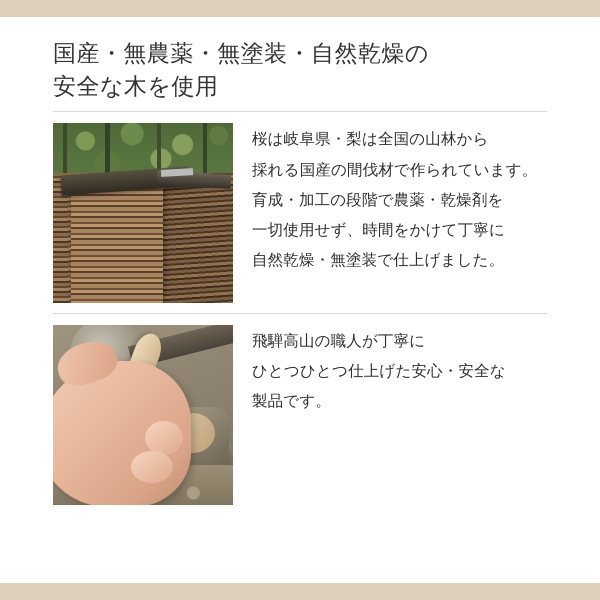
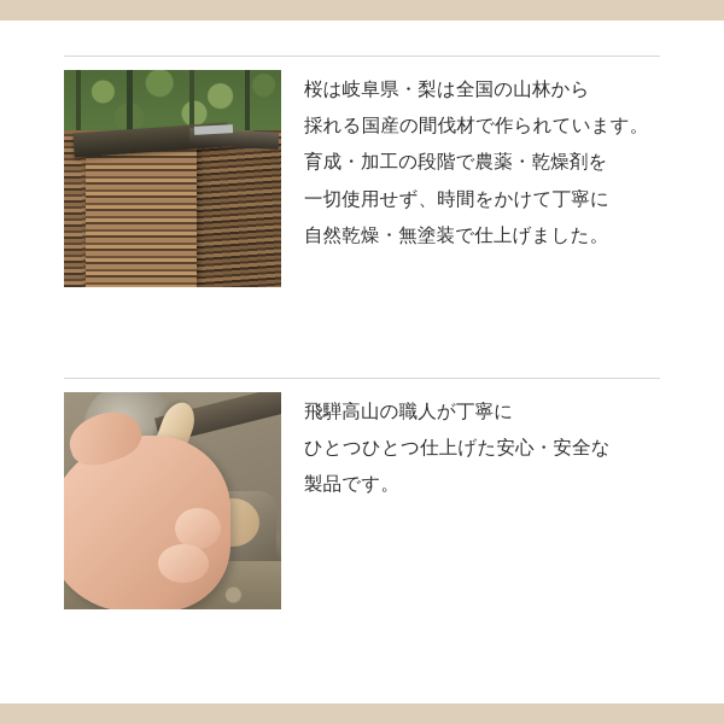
- 国産・無農薬・無塗装・自然乾燥の
- 安全な木を使用
  桜は岐阜県・梨は全国の山林から
  採れる国産の間伐材で作られています。
  育成・加工の段階で農薬・乾燥剤を
  一切使用せず、時間をかけて丁寧に
  自然乾燥・無塗装で仕上げました。
  飛騨高山の職人が丁寧に
  ひとつひとつ仕上げた安心・安全な
  製品です。
